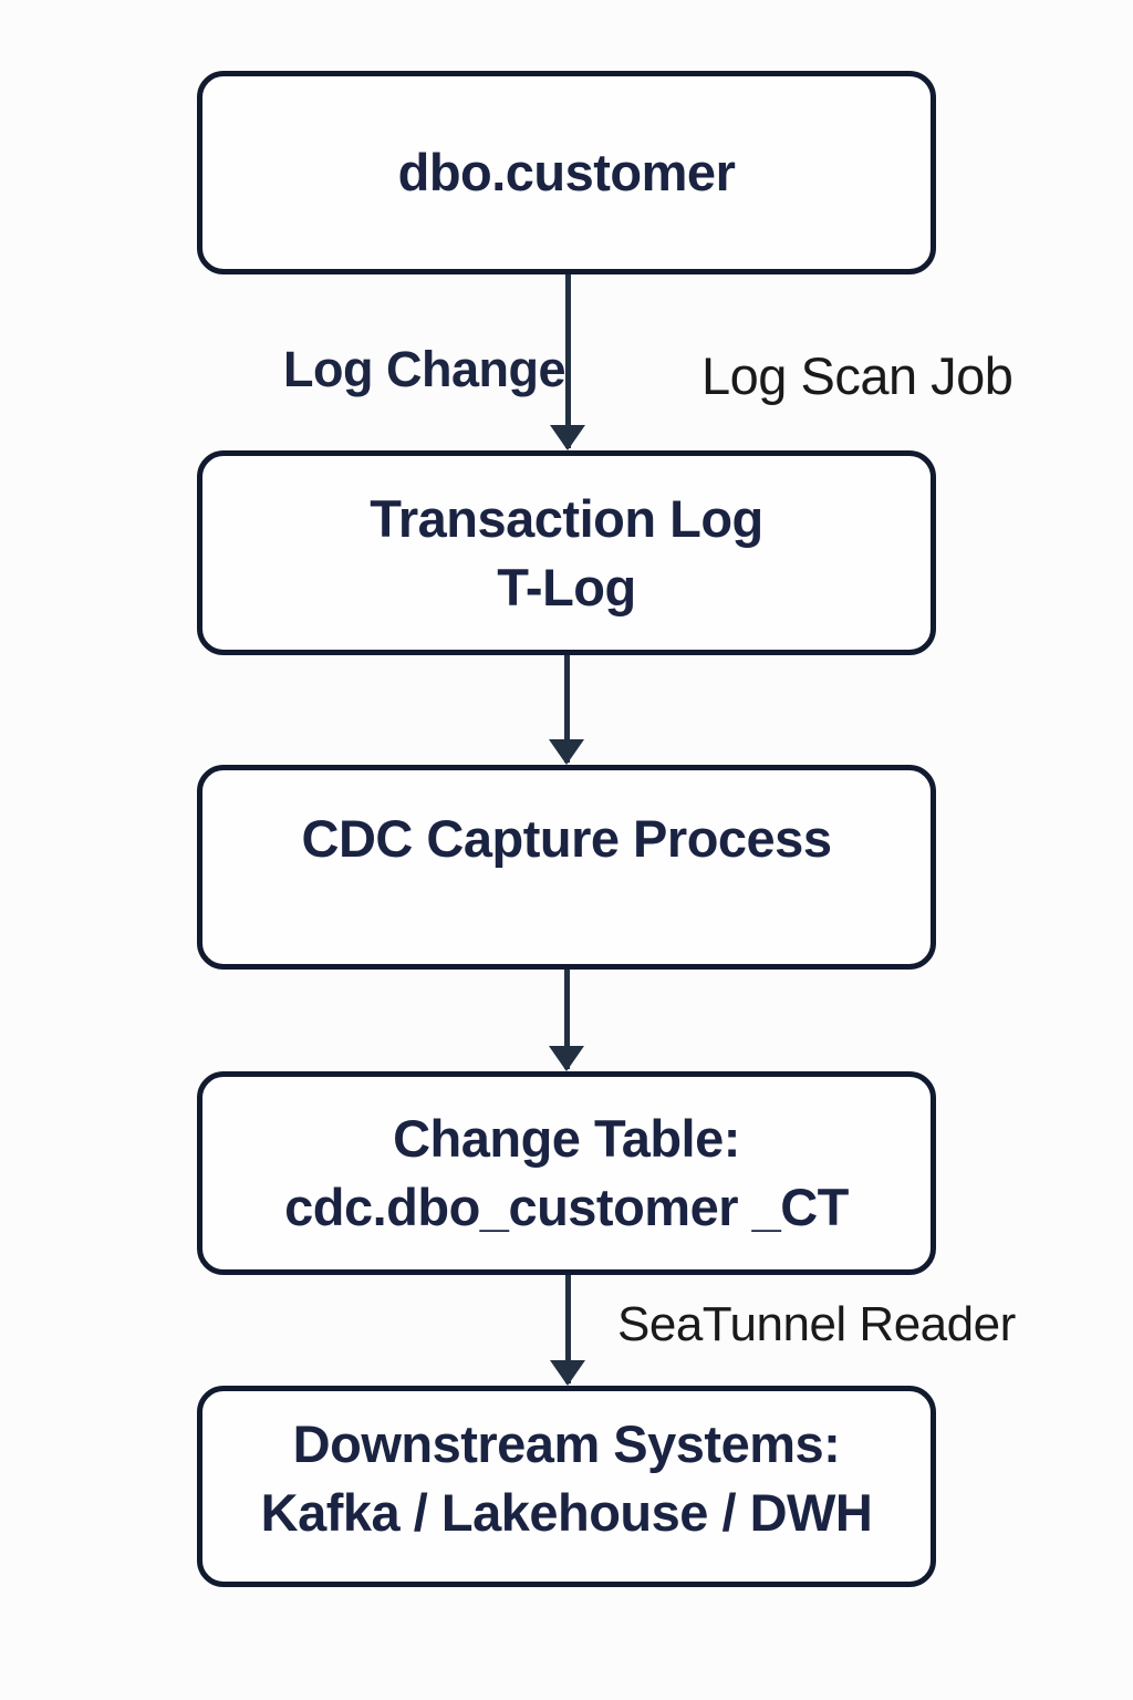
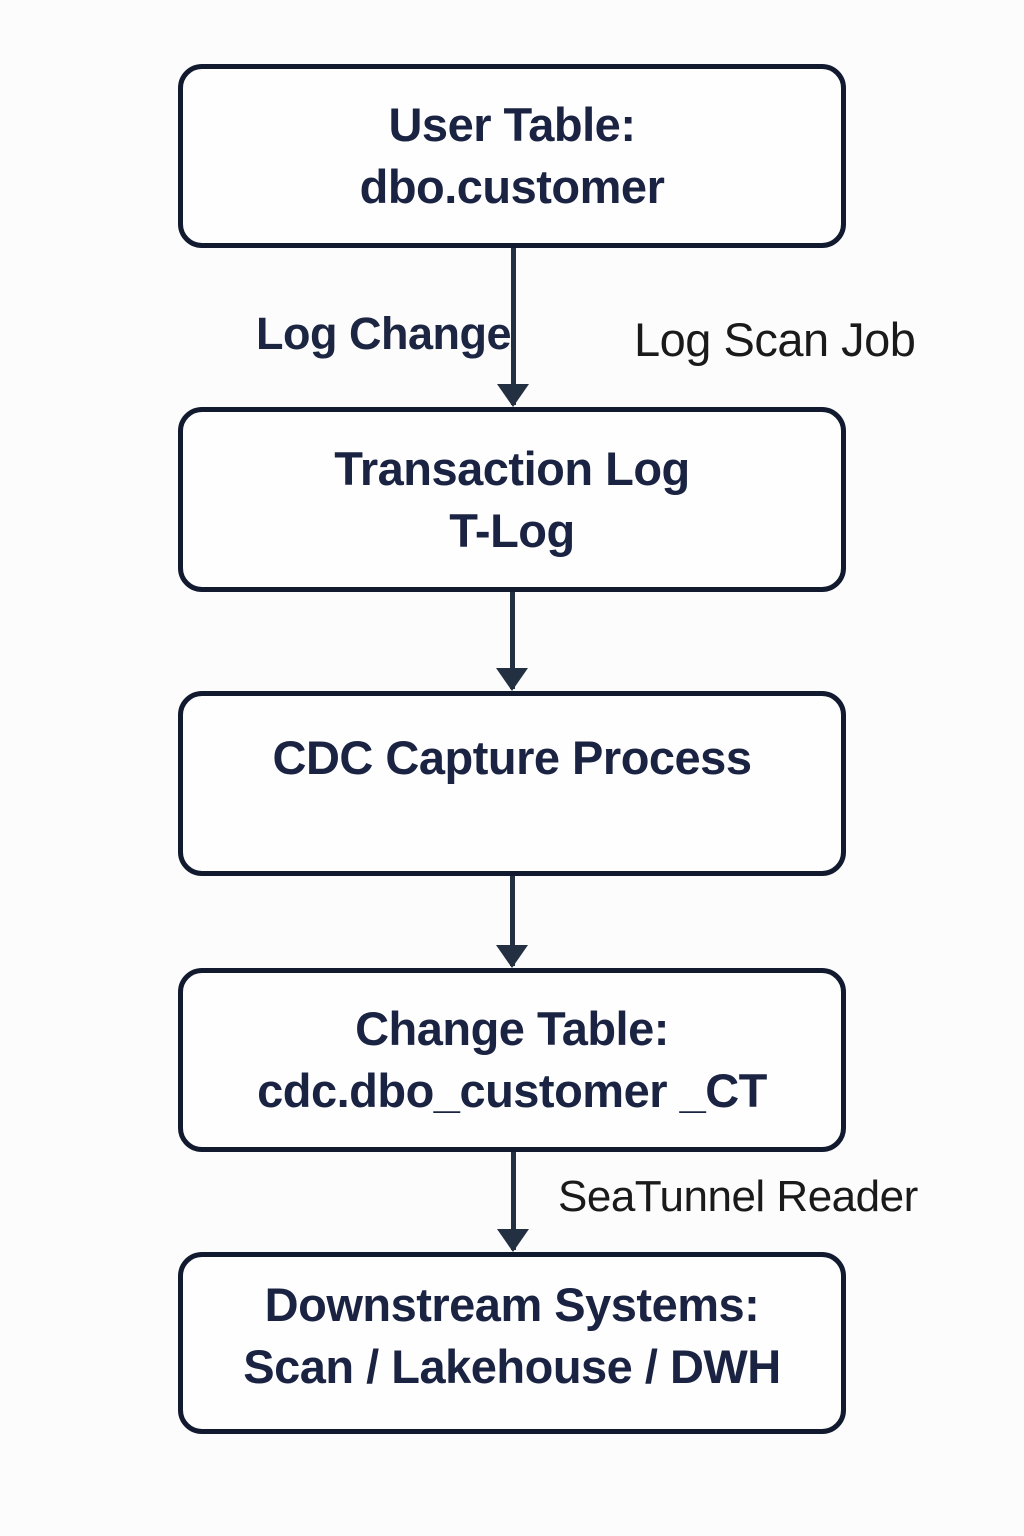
+ User Table:
  dbo.customer
  Log Change
  Log Scan Job
  Transaction Log
  T-Log
  CDC Capture Process
  Change Table:
  cdc.dbo_customer _CT
  SeaTunnel Reader
  Downstream Systems:
- Kafka / Lakehouse / DWH
+ Scan / Lakehouse / DWH
